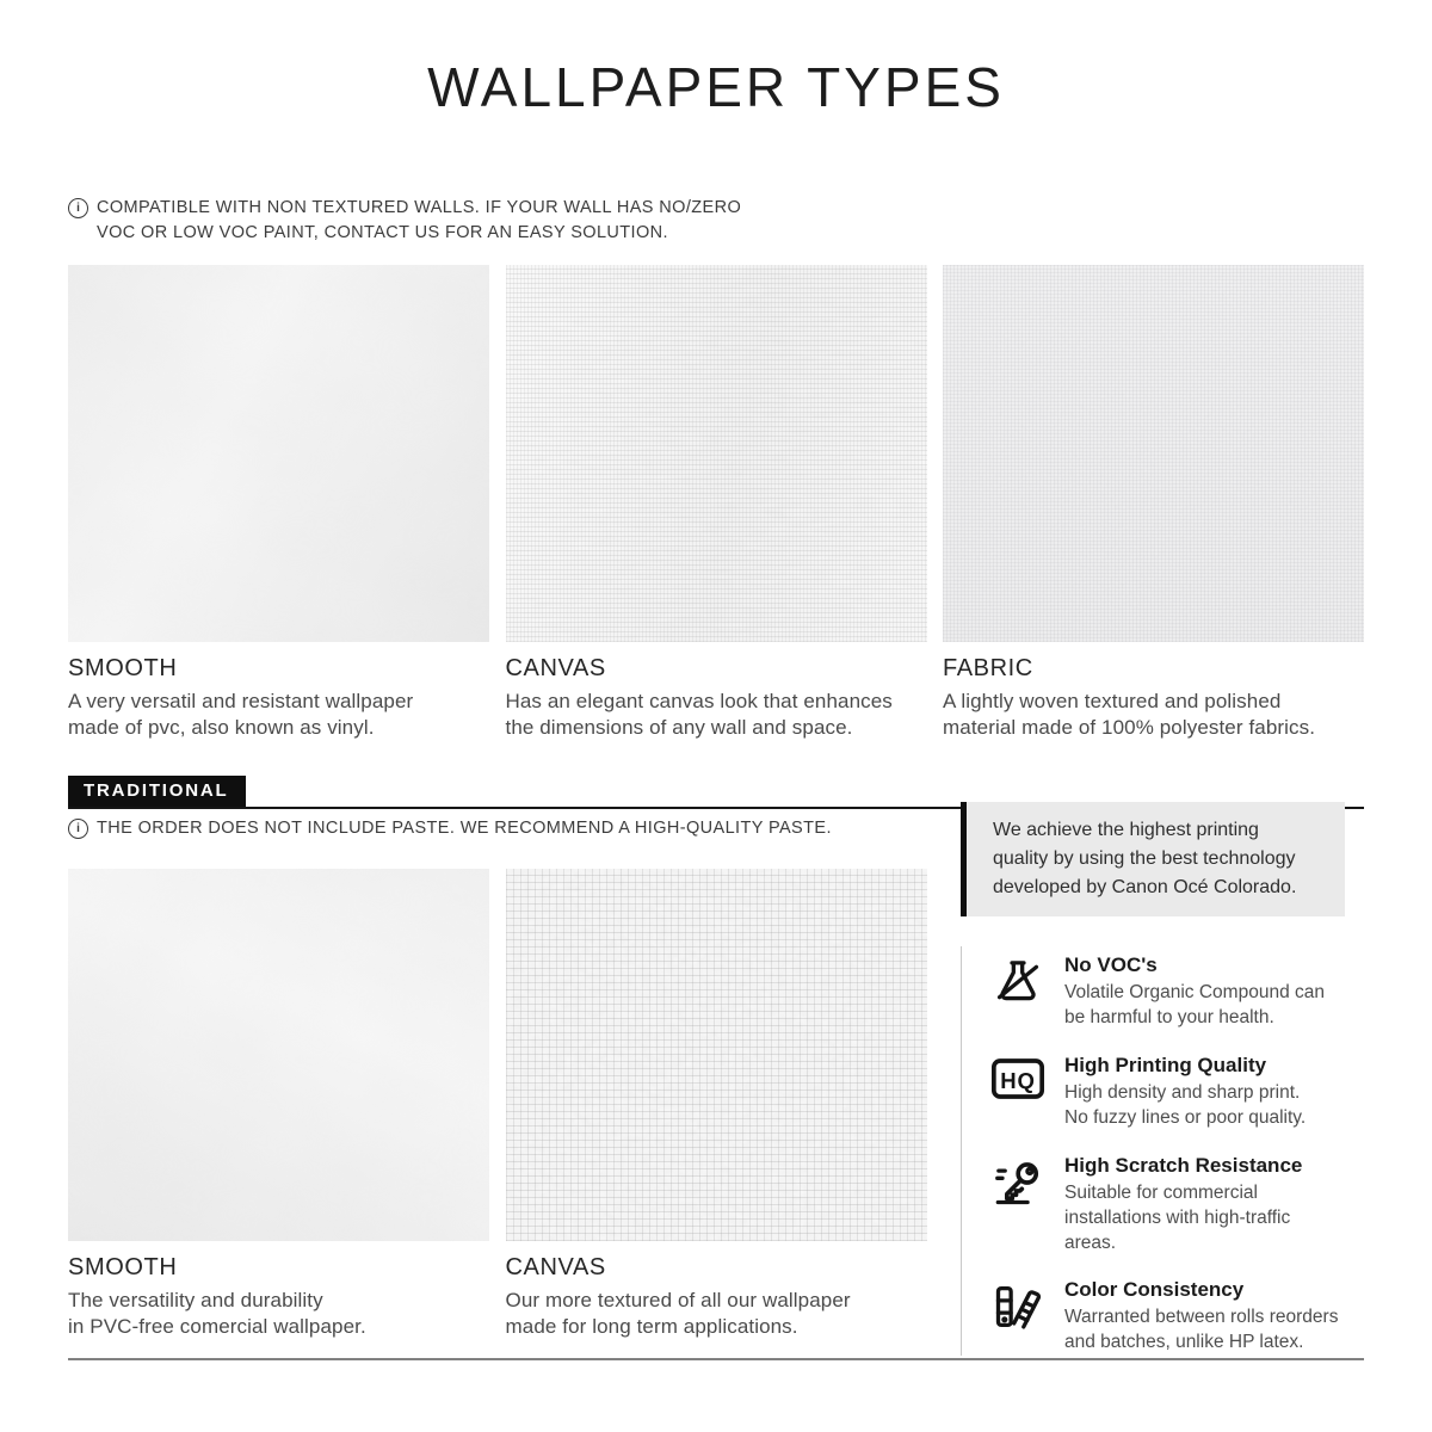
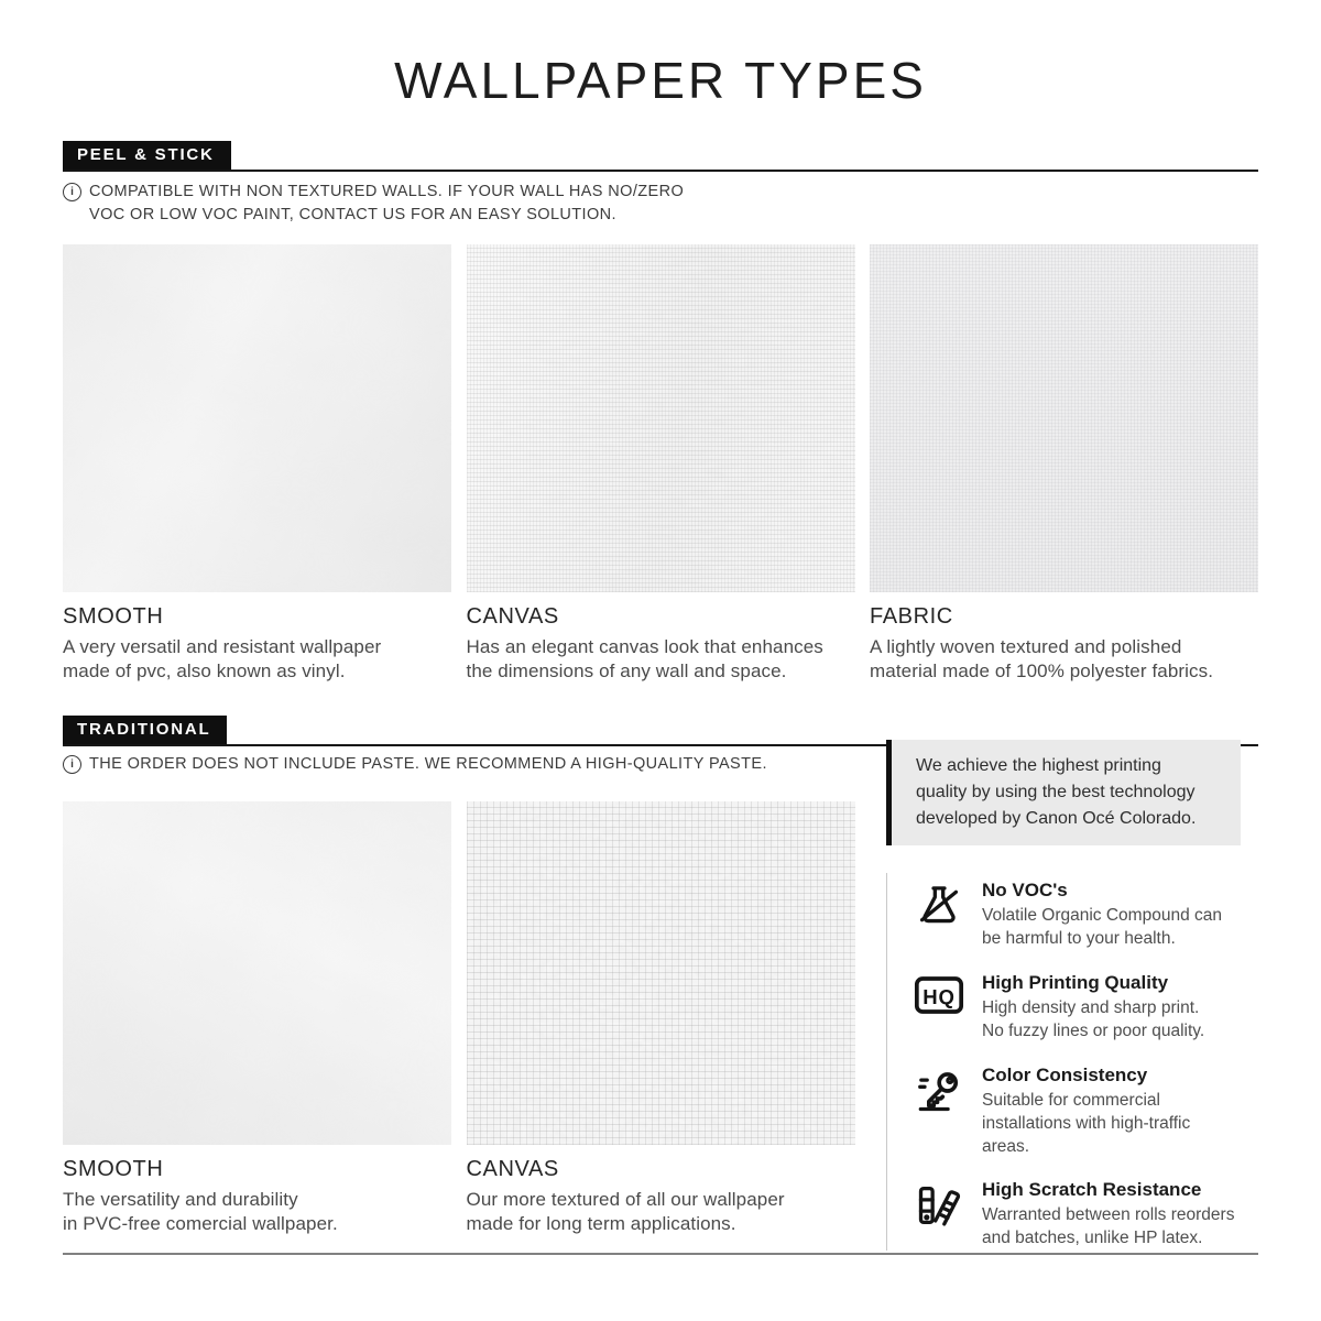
  WALLPAPER TYPES
+ PEEL & STICK
  i
  COMPATIBLE WITH NON TEXTURED WALLS. IF YOUR WALL HAS NO/ZERO
  VOC OR LOW VOC PAINT, CONTACT US FOR AN EASY SOLUTION.
  SMOOTH
  A very versatil and resistant wallpaper
  made of pvc, also known as vinyl.
  CANVAS
  Has an elegant canvas look that enhances
  the dimensions of any wall and space.
  FABRIC
  A lightly woven textured and polished
  material made of 100% polyester fabrics.
  TRADITIONAL
  i
  THE ORDER DOES NOT INCLUDE PASTE. WE RECOMMEND A HIGH-QUALITY PASTE.
  SMOOTH
  The versatility and durability
  in PVC-free comercial wallpaper.
  CANVAS
  Our more textured of all our wallpaper
  made for long term applications.
  We achieve the highest printing
  quality by using the best technology
  developed by Canon Océ Colorado.
  No VOC's
  Volatile Organic Compound can
  be harmful to your health.
  HQ
  High Printing Quality
  High density and sharp print.
  No fuzzy lines or poor quality.
- High Scratch Resistance
+ Color Consistency
  Suitable for commercial
  installations with high-traffic areas.
- Color Consistency
+ High Scratch Resistance
  Warranted between rolls reorders
  and batches, unlike HP latex.
